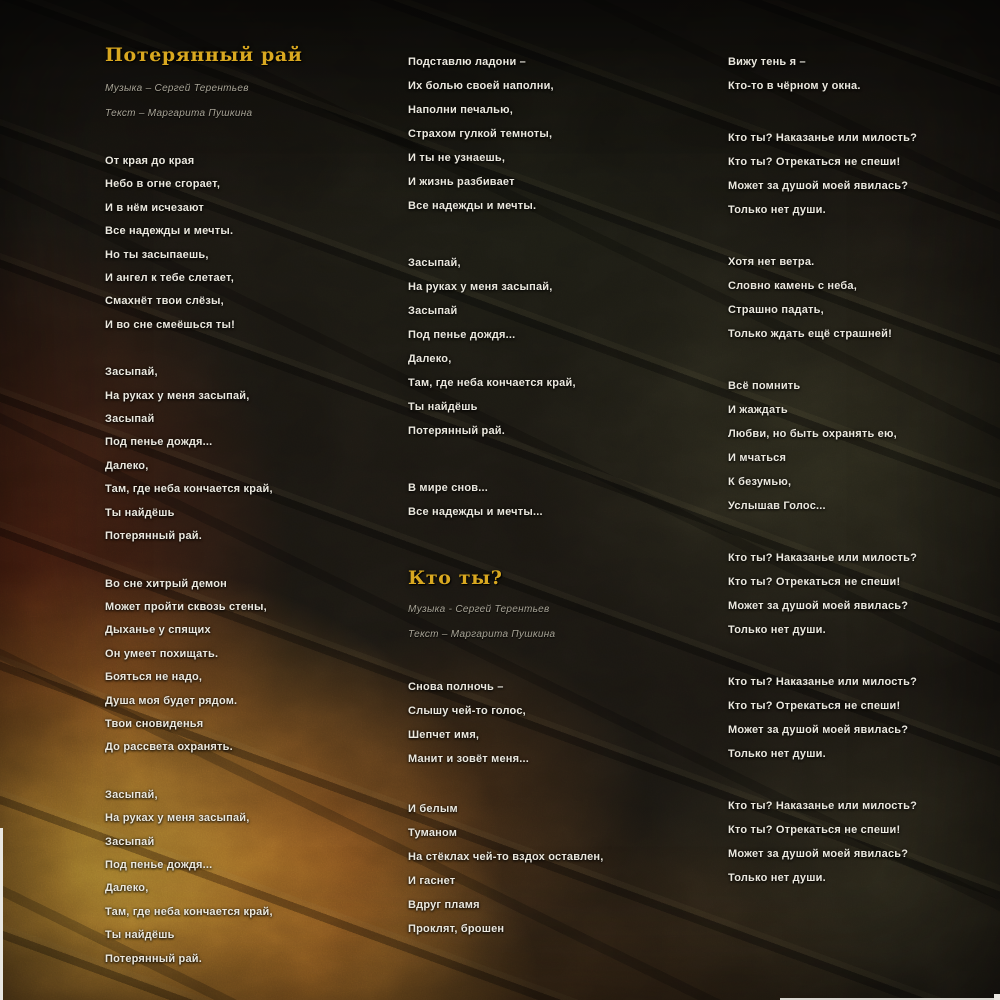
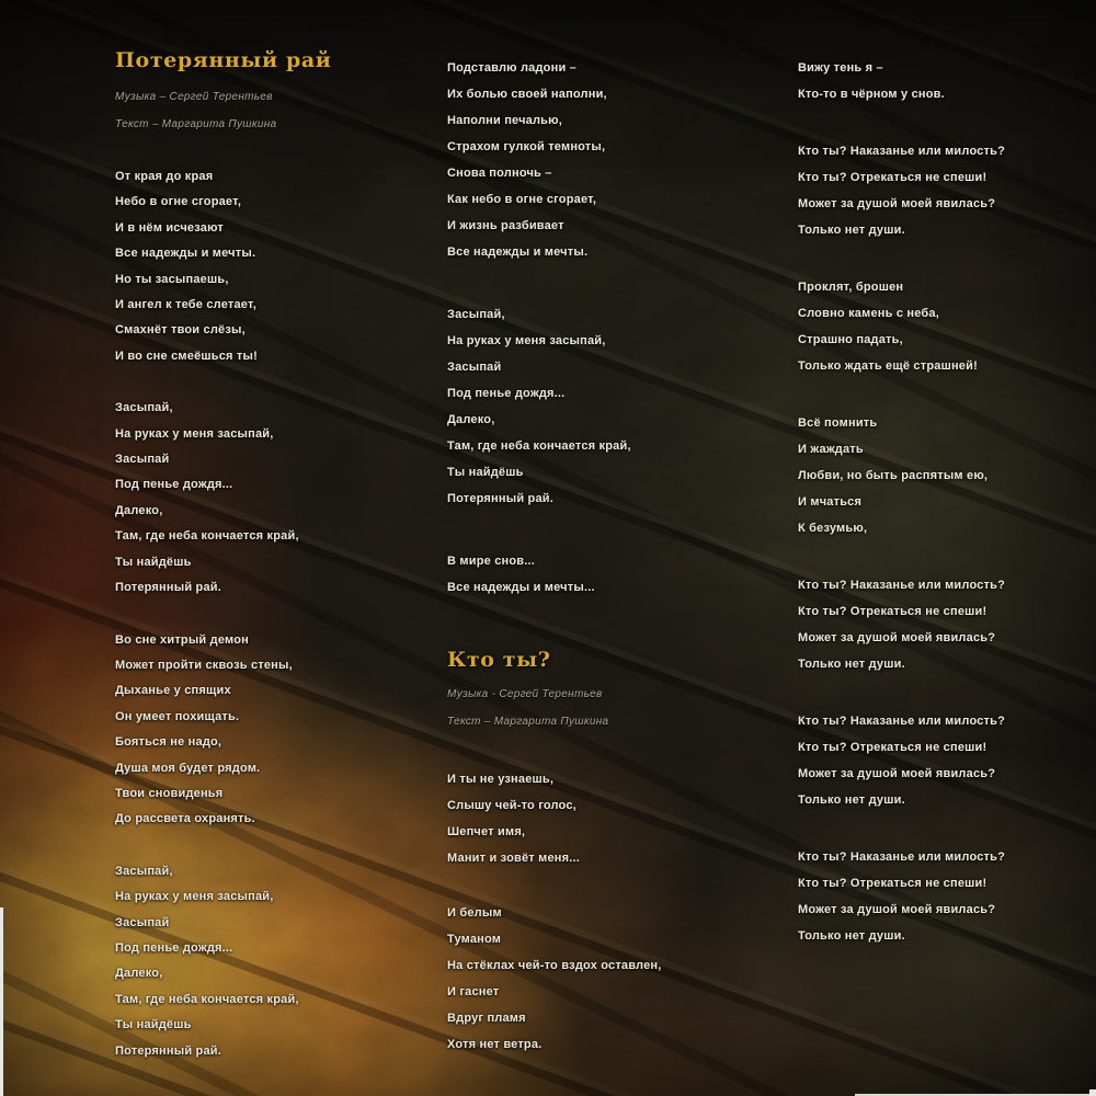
  Потерянный рай
  Музыка – Сергей Терентьев
  Текст – Маргарита Пушкина
  От края до края
  Небо в огне сгорает,
  И в нём исчезают
  Все надежды и мечты.
  Но ты засыпаешь,
  И ангел к тебе слетает,
  Смахнёт твои слёзы,
  И во сне смеёшься ты!
  Засыпай,
  На руках у меня засыпай,
  Засыпай
  Под пенье дождя...
  Далеко,
  Там, где неба кончается край,
  Ты найдёшь
  Потерянный рай.
  Во сне хитрый демон
  Может пройти сквозь стены,
  Дыханье у спящих
  Он умеет похищать.
  Бояться не надо,
  Душа моя будет рядом.
  Твои сновиденья
  До рассвета охранять.
  Засыпай,
  На руках у меня засыпай,
  Засыпай
  Под пенье дождя...
  Далеко,
  Там, где неба кончается край,
  Ты найдёшь
  Потерянный рай.
  Подставлю ладони –
  Их болью своей наполни,
  Наполни печалью,
  Страхом гулкой темноты,
- И ты не узнаешь,
+ Снова полночь –
+ Как небо в огне сгорает,
  И жизнь разбивает
  Все надежды и мечты.
  Засыпай,
  На руках у меня засыпай,
  Засыпай
  Под пенье дождя...
  Далеко,
  Там, где неба кончается край,
  Ты найдёшь
  Потерянный рай.
  В мире снов...
  Все надежды и мечты...
  Кто ты?
  Музыка - Сергей Терентьев
  Текст – Маргарита Пушкина
- Снова полночь –
+ И ты не узнаешь,
  Слышу чей-то голос,
  Шепчет имя,
  Манит и зовёт меня...
  И белым
  Туманом
  На стёклах чей-то вздох оставлен,
  И гаснет
  Вдруг пламя
- Проклят, брошен
+ Хотя нет ветра.
  Вижу тень я –
- Кто-то в чёрном у окна.
+ Кто-то в чёрном у снов.
  Кто ты? Наказанье или милость?
  Кто ты? Отрекаться не спеши!
  Может за душой моей явилась?
  Только нет души.
- Хотя нет ветра.
+ Проклят, брошен
  Словно камень с неба,
  Страшно падать,
  Только ждать ещё страшней!
  Всё помнить
  И жаждать
- Любви, но быть охранять ею,
+ Любви, но быть распятым ею,
  И мчаться
  К безумью,
- Услышав Голос...
  Кто ты? Наказанье или милость?
  Кто ты? Отрекаться не спеши!
  Может за душой моей явилась?
  Только нет души.
  Кто ты? Наказанье или милость?
  Кто ты? Отрекаться не спеши!
  Может за душой моей явилась?
  Только нет души.
  Кто ты? Наказанье или милость?
  Кто ты? Отрекаться не спеши!
  Может за душой моей явилась?
  Только нет души.
